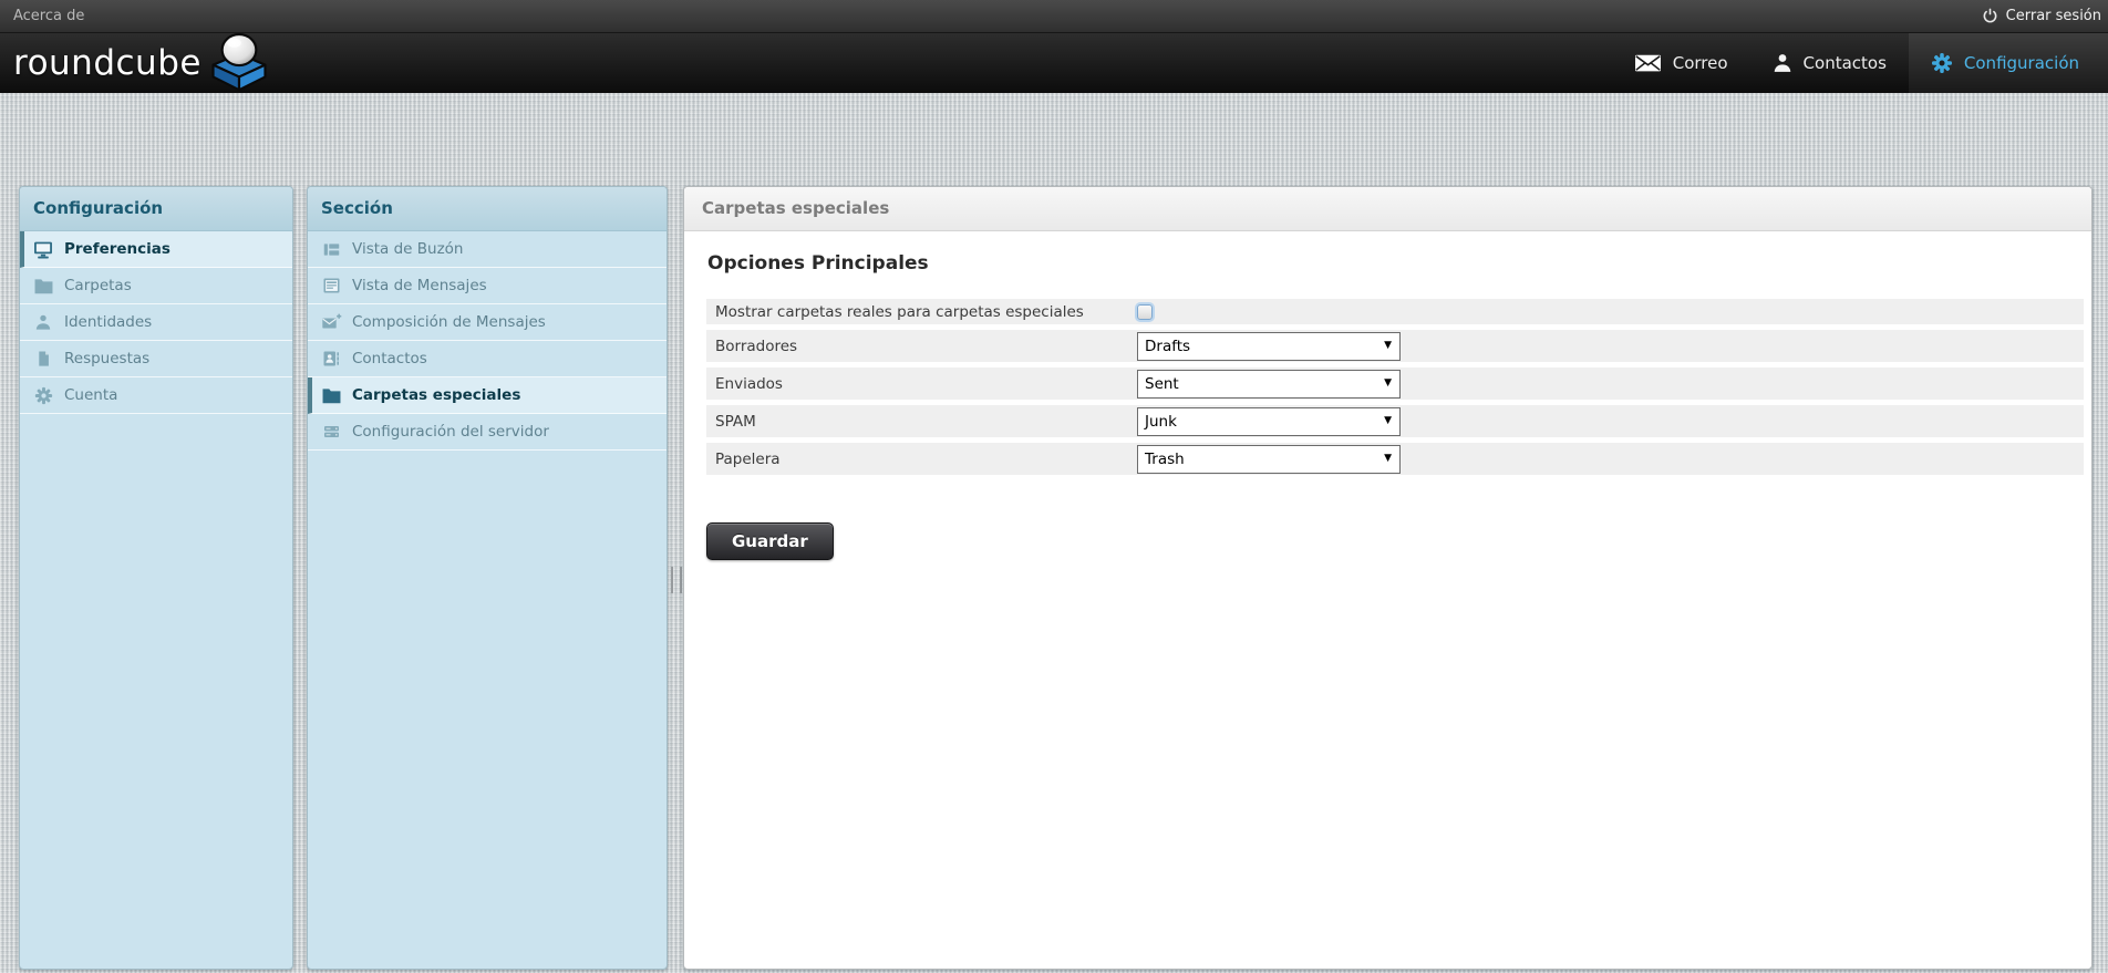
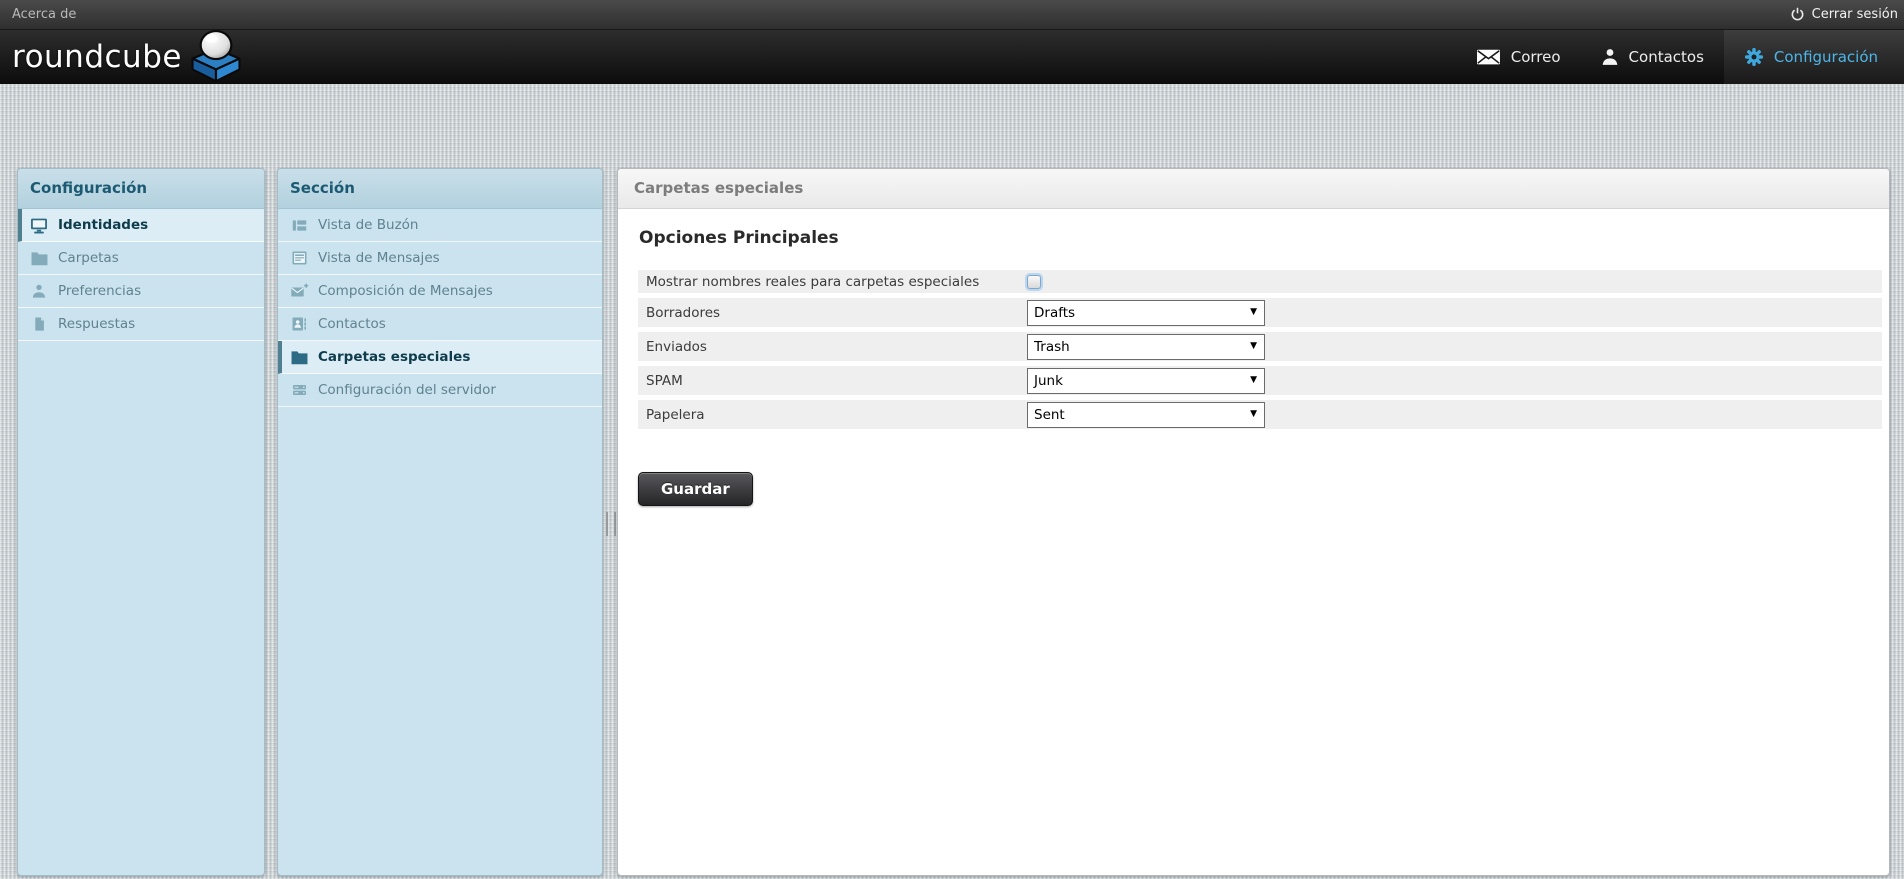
  Acerca de
  Cerrar sesión
  roundcube
  Correo
  Contactos
  Configuración
  Configuración
- Preferencias
+ Identidades
  Carpetas
- Identidades
+ Preferencias
  Respuestas
- Cuenta
  Sección
  Vista de Buzón
  Vista de Mensajes
  Composición de Mensajes
  Contactos
  Carpetas especiales
  Configuración del servidor
  Carpetas especiales
  Opciones Principales
- Mostrar carpetas reales para carpetas especiales
+ Mostrar nombres reales para carpetas especiales
  Borradores
  Drafts
  ▼
  Enviados
- Sent
+ Trash
  ▼
  SPAM
  Junk
  ▼
  Papelera
- Trash
+ Sent
  ▼
  Guardar
